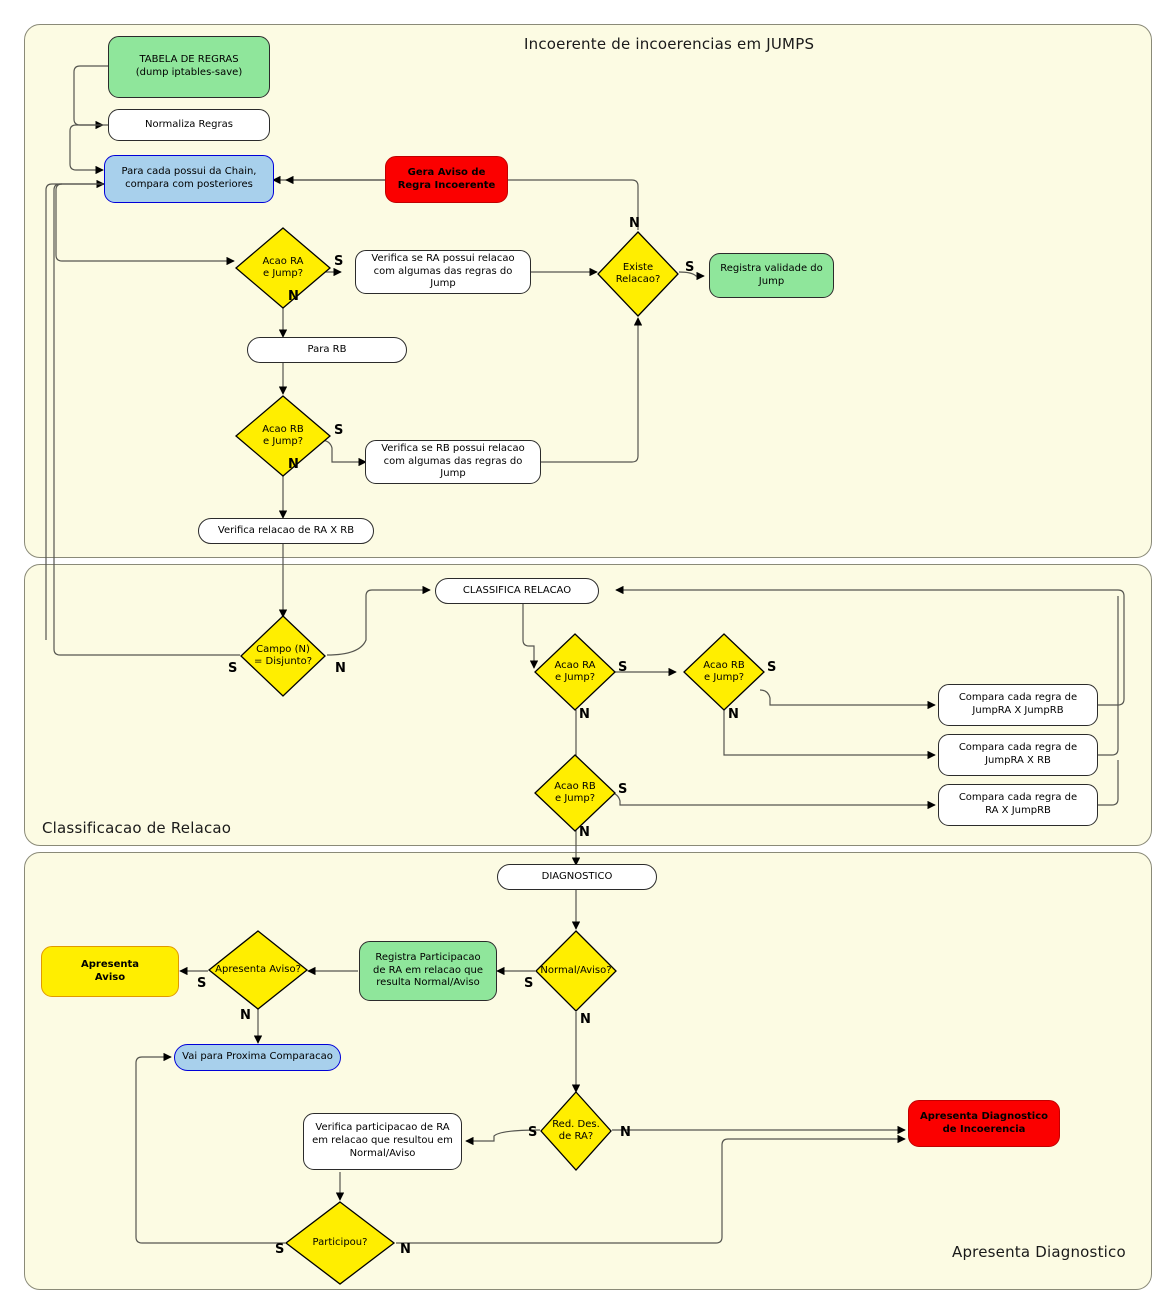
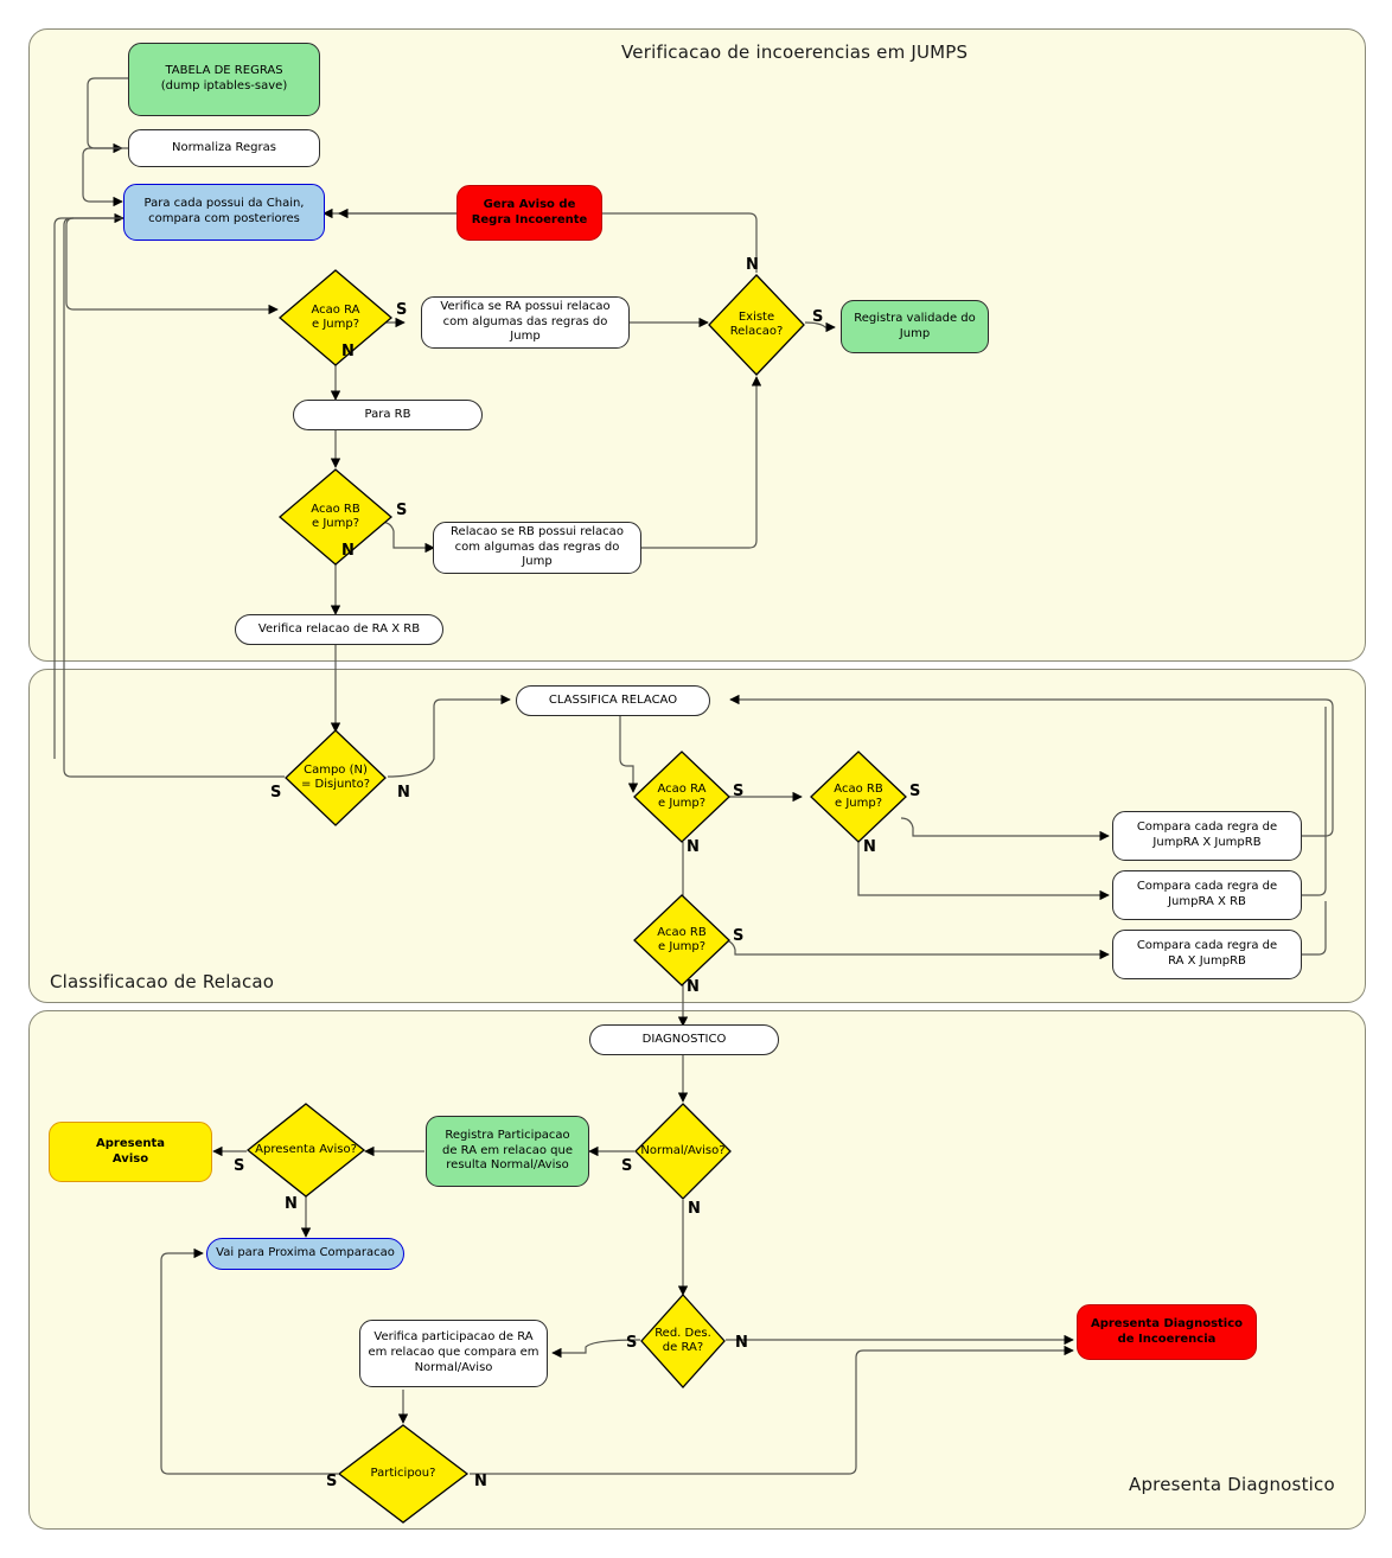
- Incoerente de incoerencias em JUMPS
+ Verificacao de incoerencias em JUMPS
  Classificacao de Relacao
  Apresenta Diagnostico
  TABELA DE REGRAS
  (dump iptables-save)
  Normaliza Regras
  Para cada possui da Chain,
  compara com posteriores
  Gera Aviso de
  Regra Incoerente
  Acao RA
  e Jump?
  Verifica se RA possui relacao
  com algumas das regras do Jump
  Existe
  Relacao?
  Registra validade do
  Jump
  Para RB
  Acao RB
  e Jump?
- Verifica se RB possui relacao
+ Relacao se RB possui relacao
  com algumas das regras do Jump
  Verifica relacao de RA X RB
  Campo (N)
  = Disjunto?
  CLASSIFICA RELACAO
  Acao RA
  e Jump?
  Acao RB
  e Jump?
  Acao RB
  e Jump?
  Compara cada regra de
  JumpRA X JumpRB
  Compara cada regra de
  JumpRA X RB
  Compara cada regra de
  RA X JumpRB
  DIAGNOSTICO
  Normal/Aviso?
  Registra Participacao
  de RA em relacao que
  resulta Normal/Aviso
  Apresenta Aviso?
  Apresenta
  Aviso
  Vai para Proxima Comparacao
  Red. Des.
  de RA?
  Verifica participacao de RA
- em relacao que resultou em
+ em relacao que compara em
  Normal/Aviso
  Participou?
  Apresenta Diagnostico
  de Incoerencia
  S
  N
  N
  S
  S
  N
  S
  N
  S
  N
  S
  N
  S
  N
  S
  N
  S
  N
  S
  N
  S
  N
